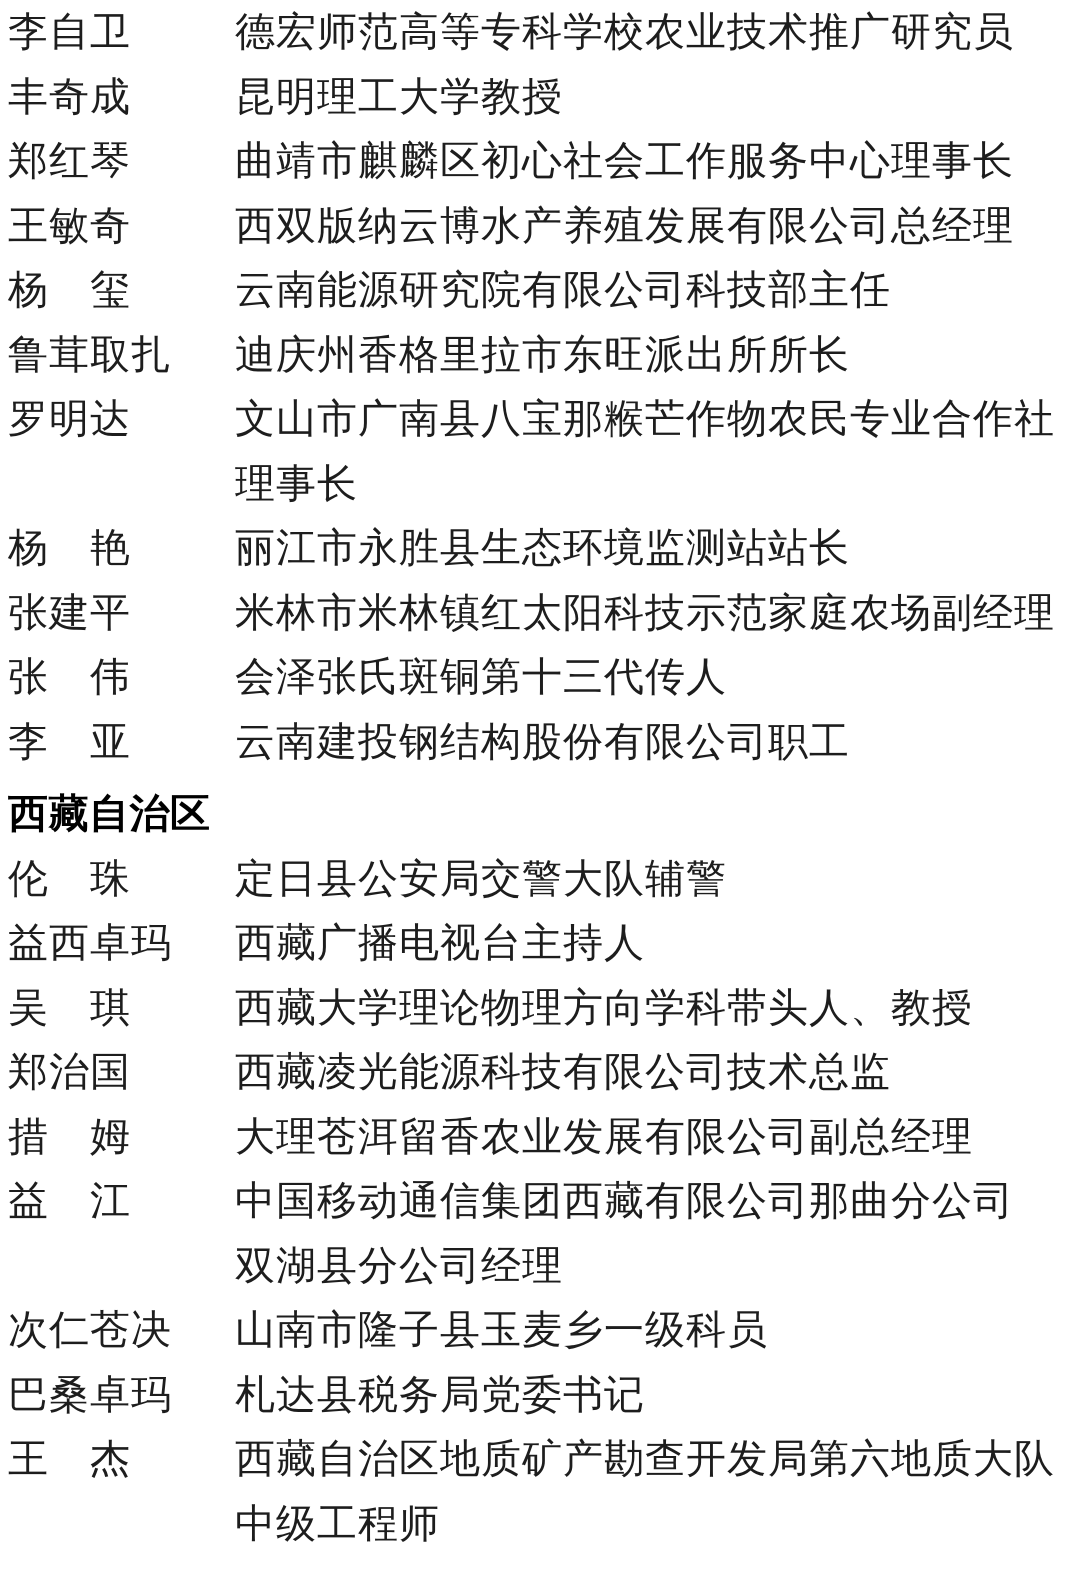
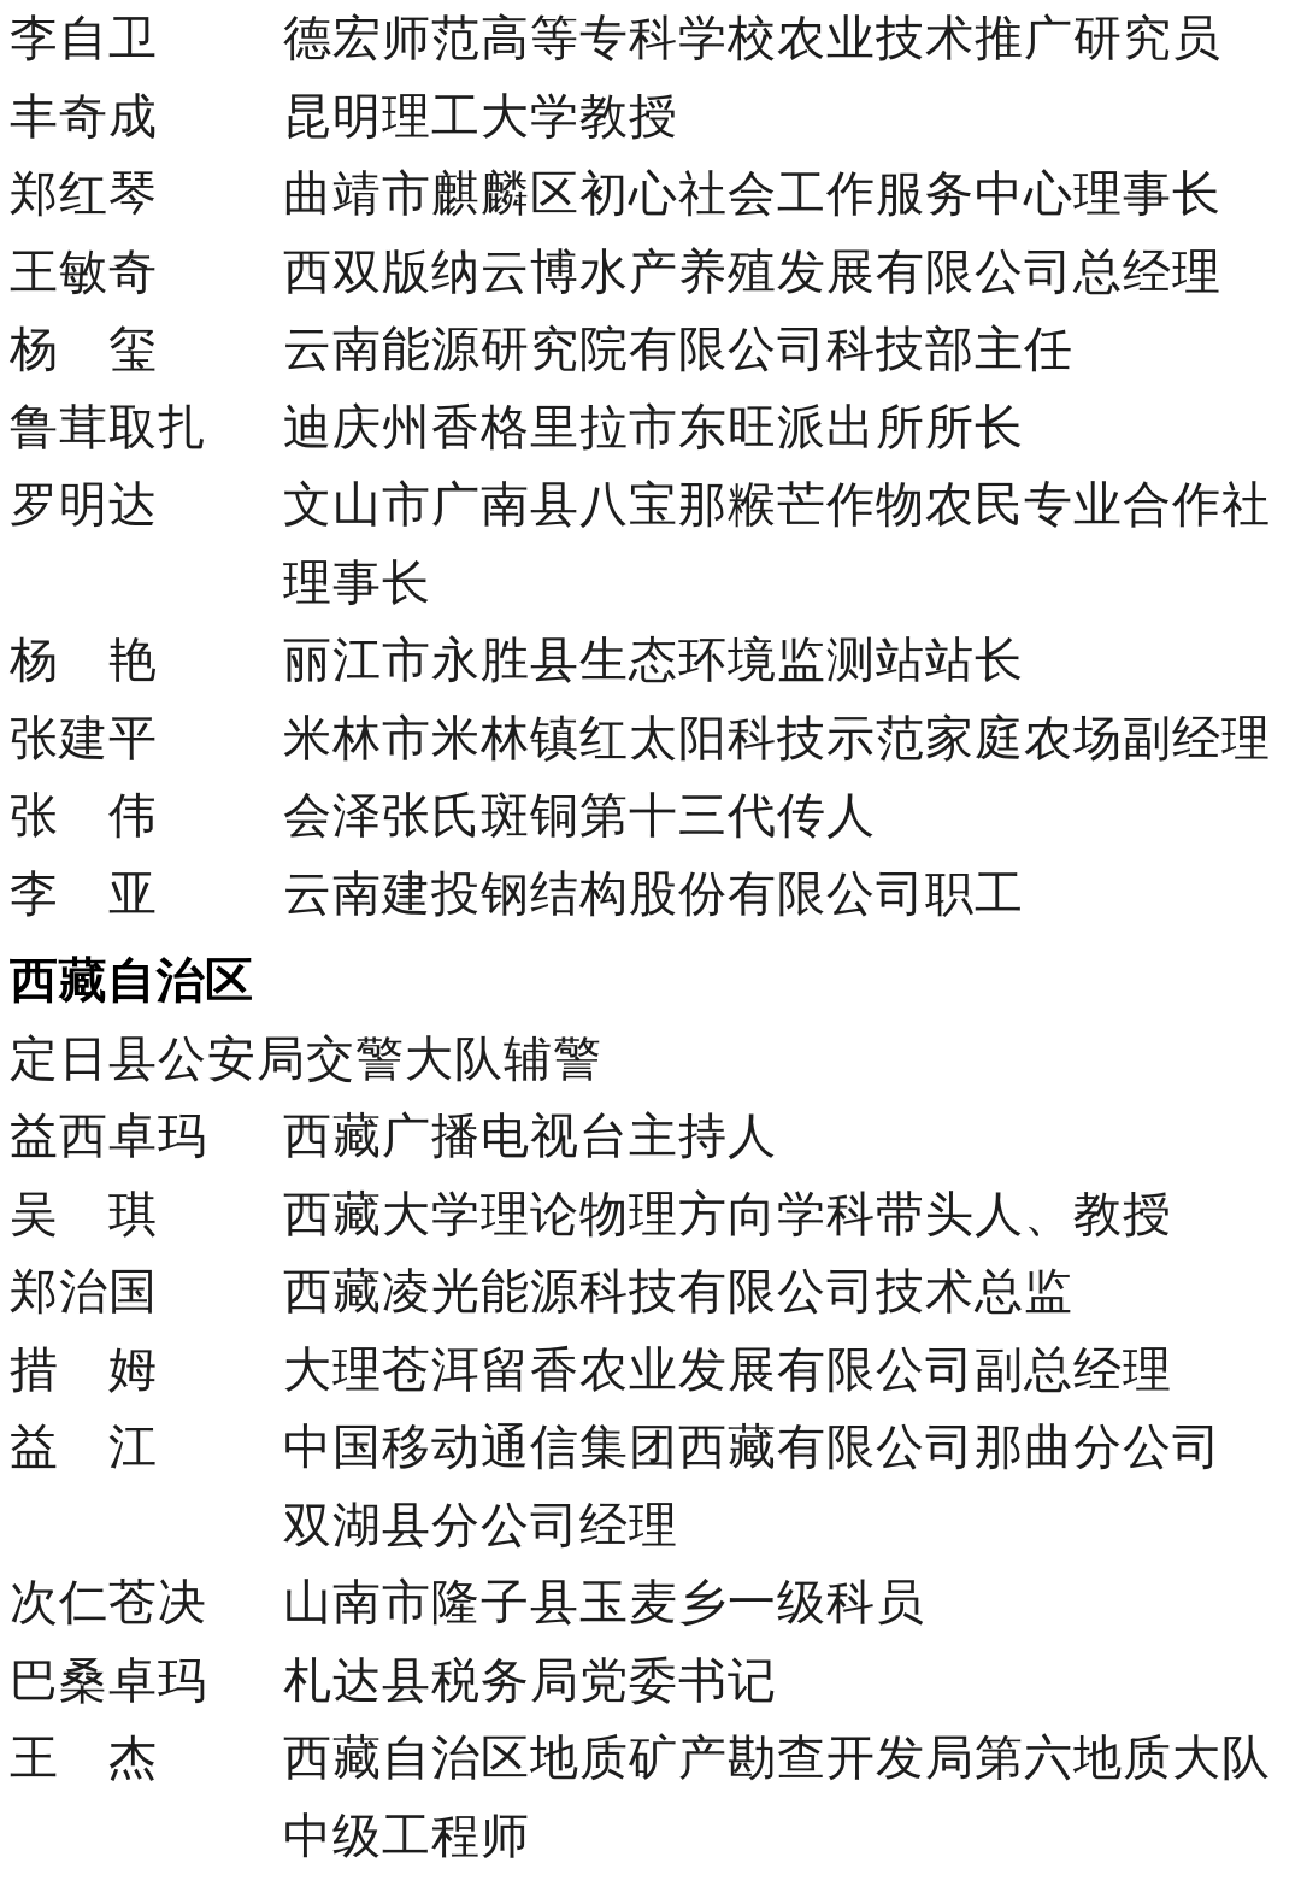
  李自卫
  德宏师范高等专科学校农业技术推广研究员
  丰奇成
  昆明理工大学教授
  郑红琴
  曲靖市麒麟区初心社会工作服务中心理事长
  王敏奇
  西双版纳云博水产养殖发展有限公司总经理
  杨 玺
  云南能源研究院有限公司科技部主任
  鲁茸取扎
  迪庆州香格里拉市东旺派出所所长
  罗明达
  文山市广南县八宝那糇芒作物农民专业合作社
  理事长
  杨 艳
  丽江市永胜县生态环境监测站站长
  张建平
  米林市米林镇红太阳科技示范家庭农场副经理
  张 伟
  会泽张氏斑铜第十三代传人
  李 亚
  云南建投钢结构股份有限公司职工
  西藏自治区
- 伦 珠
  定日县公安局交警大队辅警
  益西卓玛
  西藏广播电视台主持人
  吴 琪
  西藏大学理论物理方向学科带头人、教授
  郑治国
  西藏凌光能源科技有限公司技术总监
  措 姆
  大理苍洱留香农业发展有限公司副总经理
  益 江
  中国移动通信集团西藏有限公司那曲分公司
  双湖县分公司经理
  次仁苍决
  山南市隆子县玉麦乡一级科员
  巴桑卓玛
  札达县税务局党委书记
  王 杰
  西藏自治区地质矿产勘查开发局第六地质大队
  中级工程师
